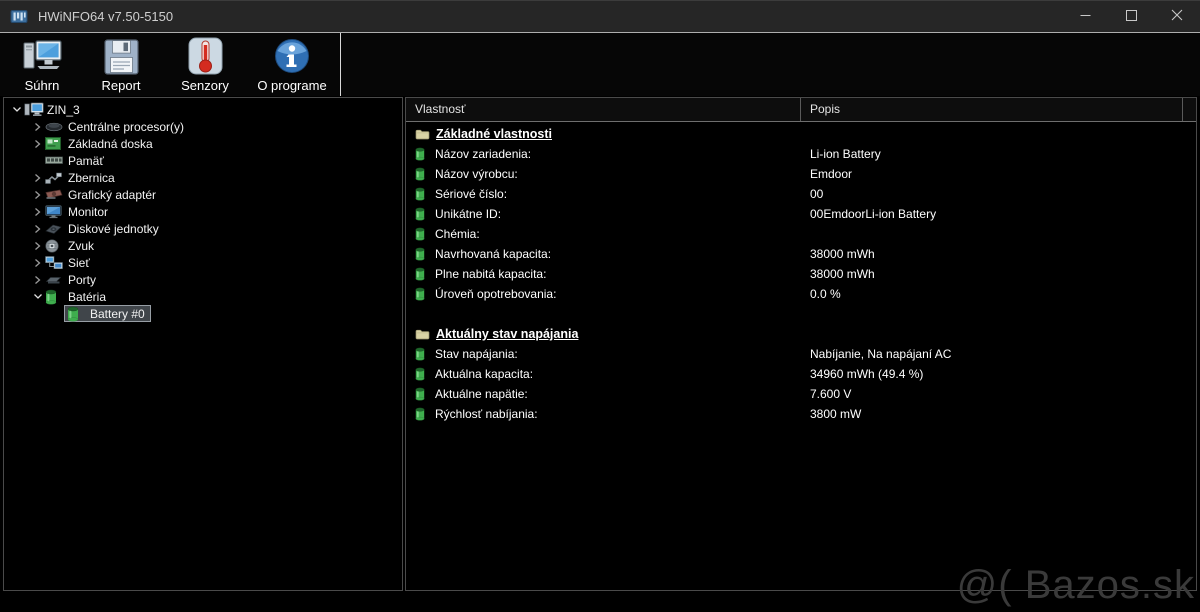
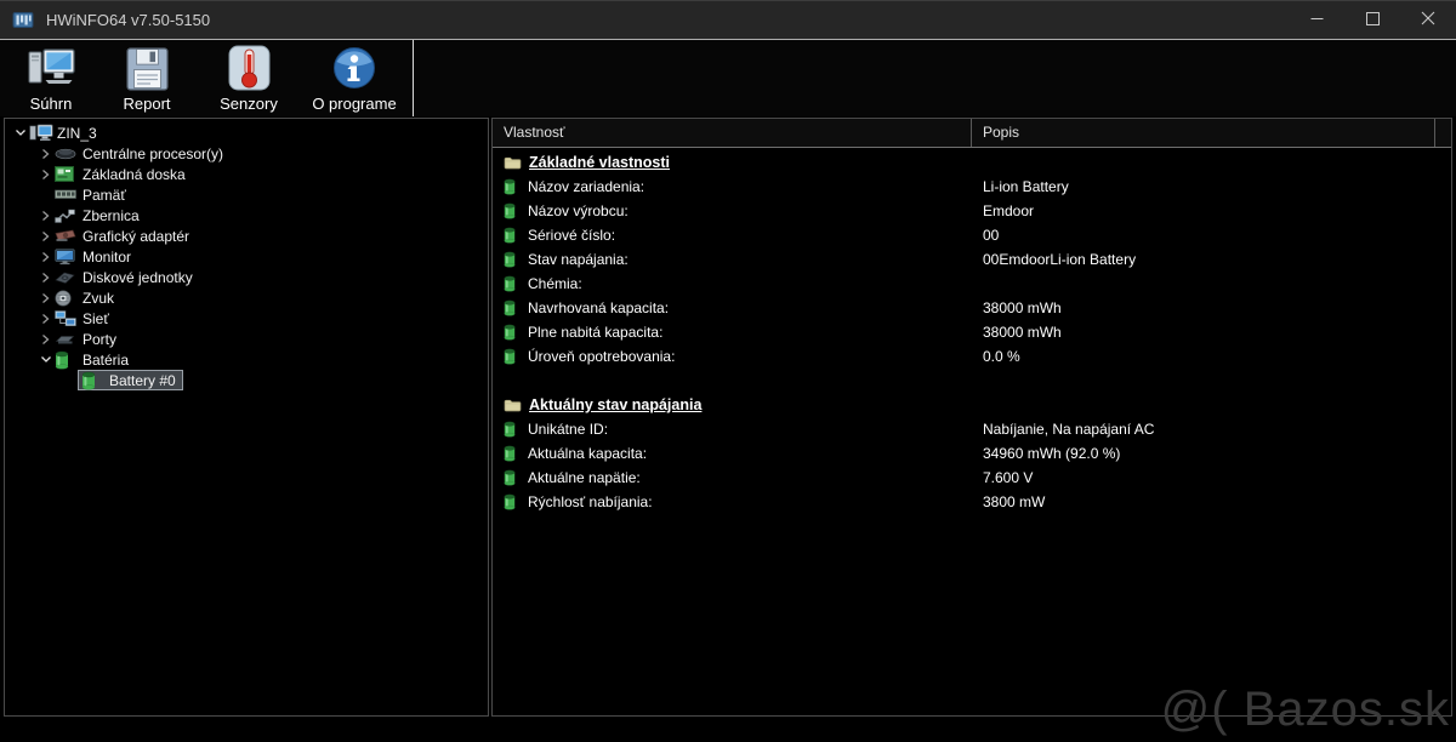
  HWiNFO64 v7.50-5150
  Súhrn
  Report
  Senzory
  O programe
  ZIN_3
  Centrálne procesor(y)
  Základná doska
  Pamäť
  Zbernica
  Grafický adaptér
  Monitor
  Diskové jednotky
  Zvuk
  Sieť
  Porty
  Batéria
  Battery #0
  Vlastnosť
  Popis
  Základné vlastnosti
  Názov zariadenia:
  Li-ion Battery
  Názov výrobcu:
  Emdoor
  Sériové číslo:
  00
- Unikátne ID:
+ Stav napájania:
  00EmdoorLi-ion Battery
  Chémia:
  Navrhovaná kapacita:
  38000 mWh
  Plne nabitá kapacita:
  38000 mWh
  Úroveň opotrebovania:
  0.0 %
  Aktuálny stav napájania
- Stav napájania:
+ Unikátne ID:
  Nabíjanie, Na napájaní AC
  Aktuálna kapacita:
- 34960 mWh (49.4 %)
+ 34960 mWh (92.0 %)
  Aktuálne napätie:
  7.600 V
  Rýchlosť nabíjania:
  3800 mW
  @( Bazos.sk
